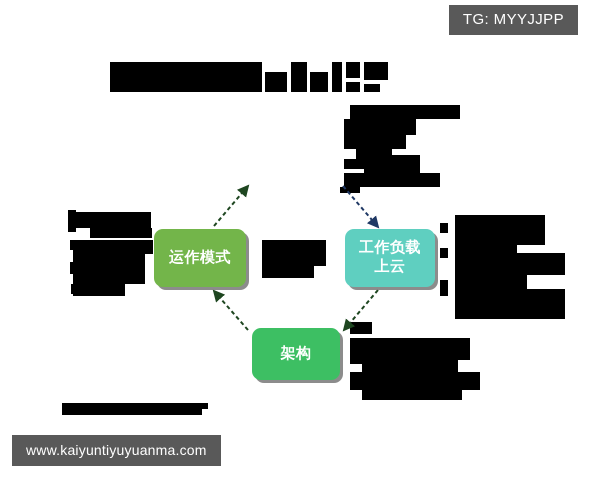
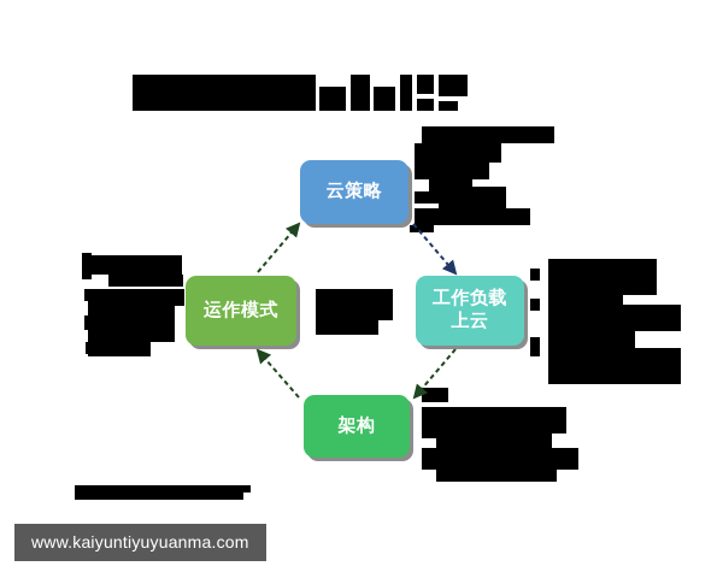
+ 云策略
  工作负载
  上云
  架构
  运作模式
- TG: MYYJJPP
  www.kaiyuntiyuyuanma.com
